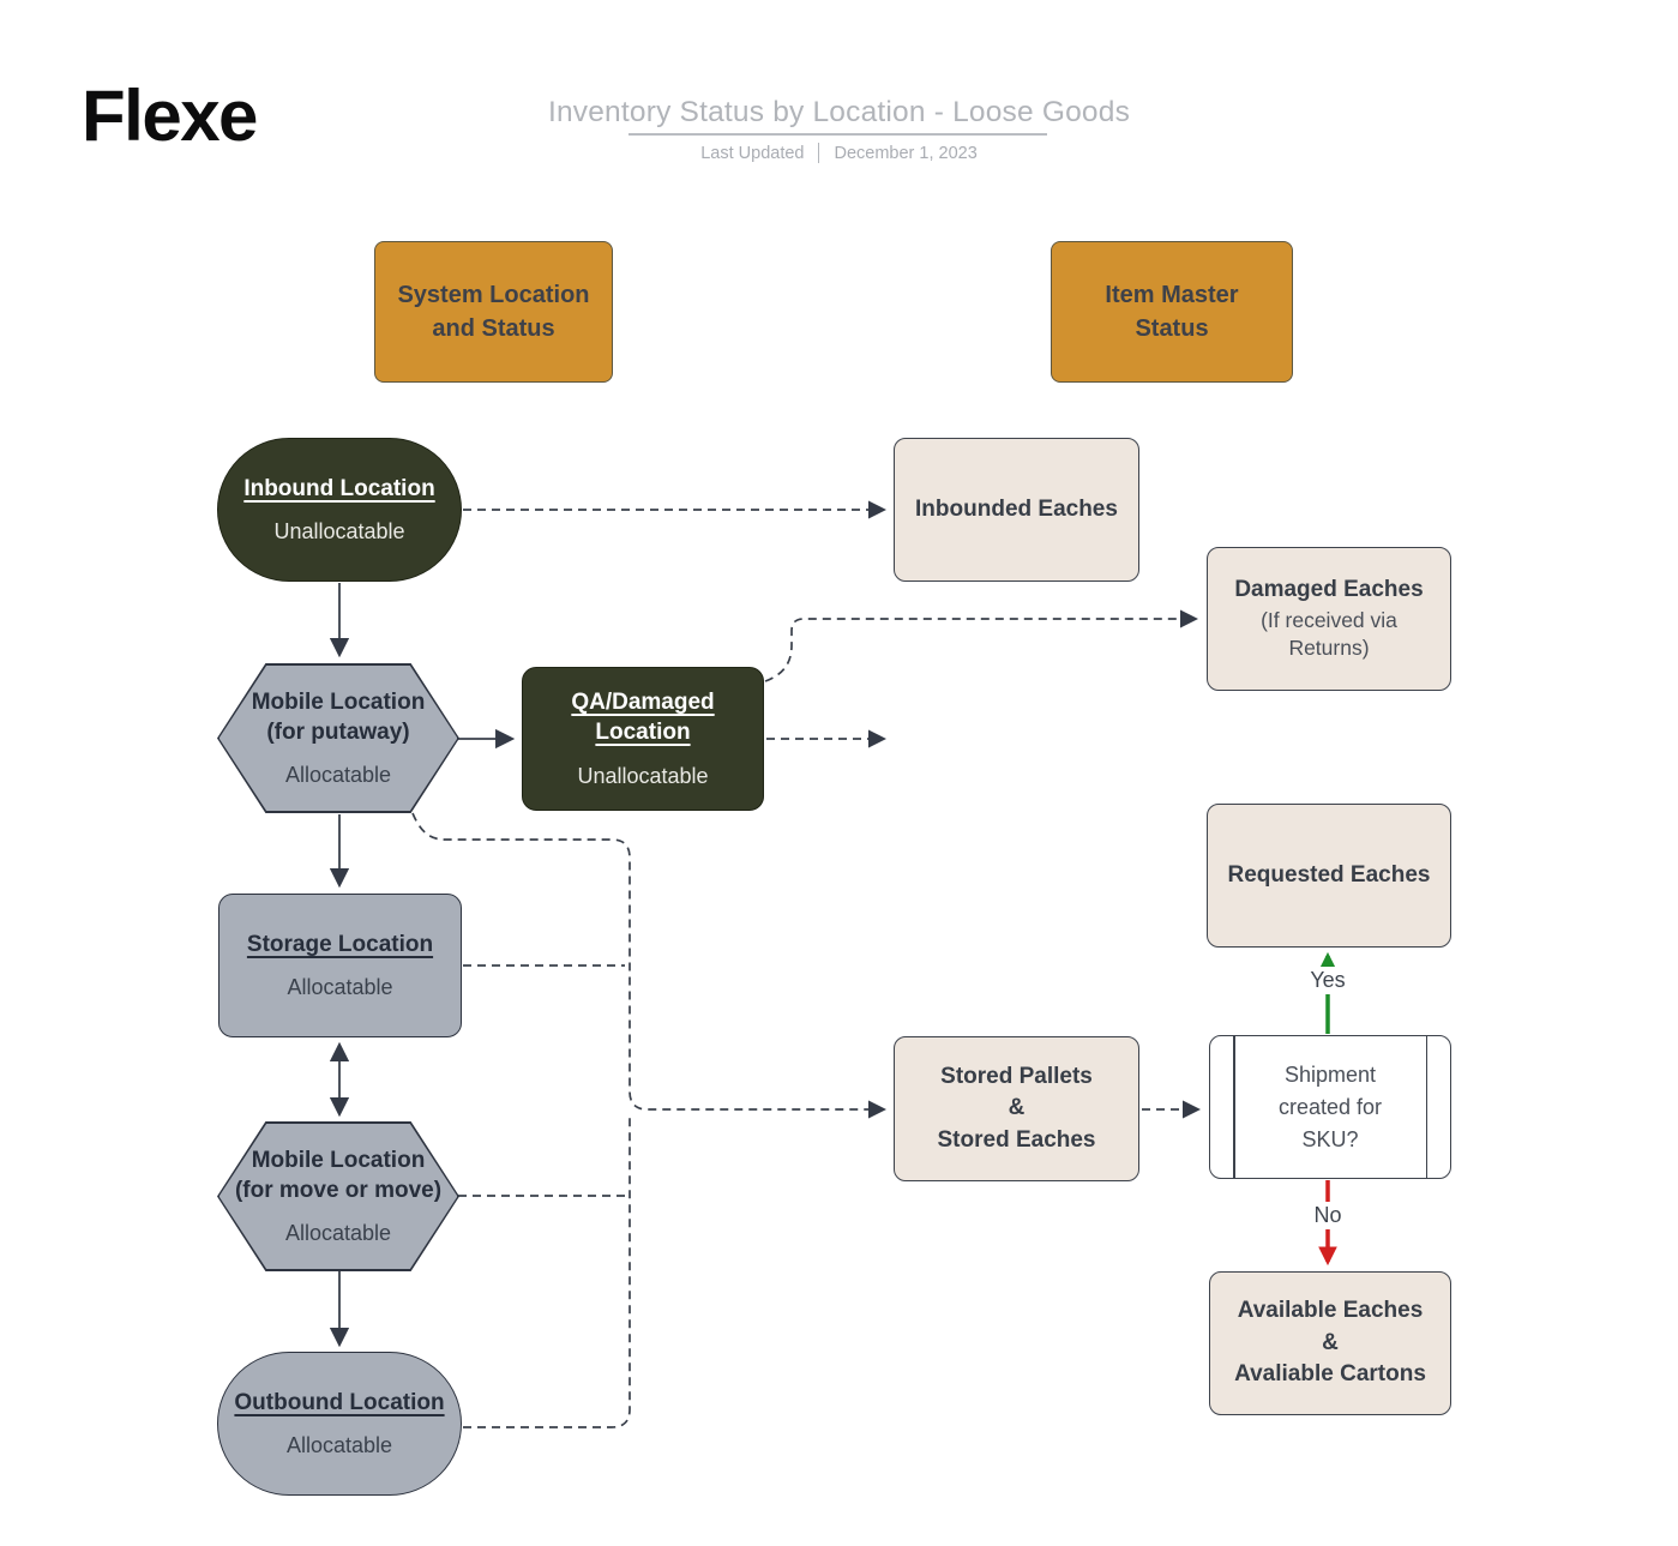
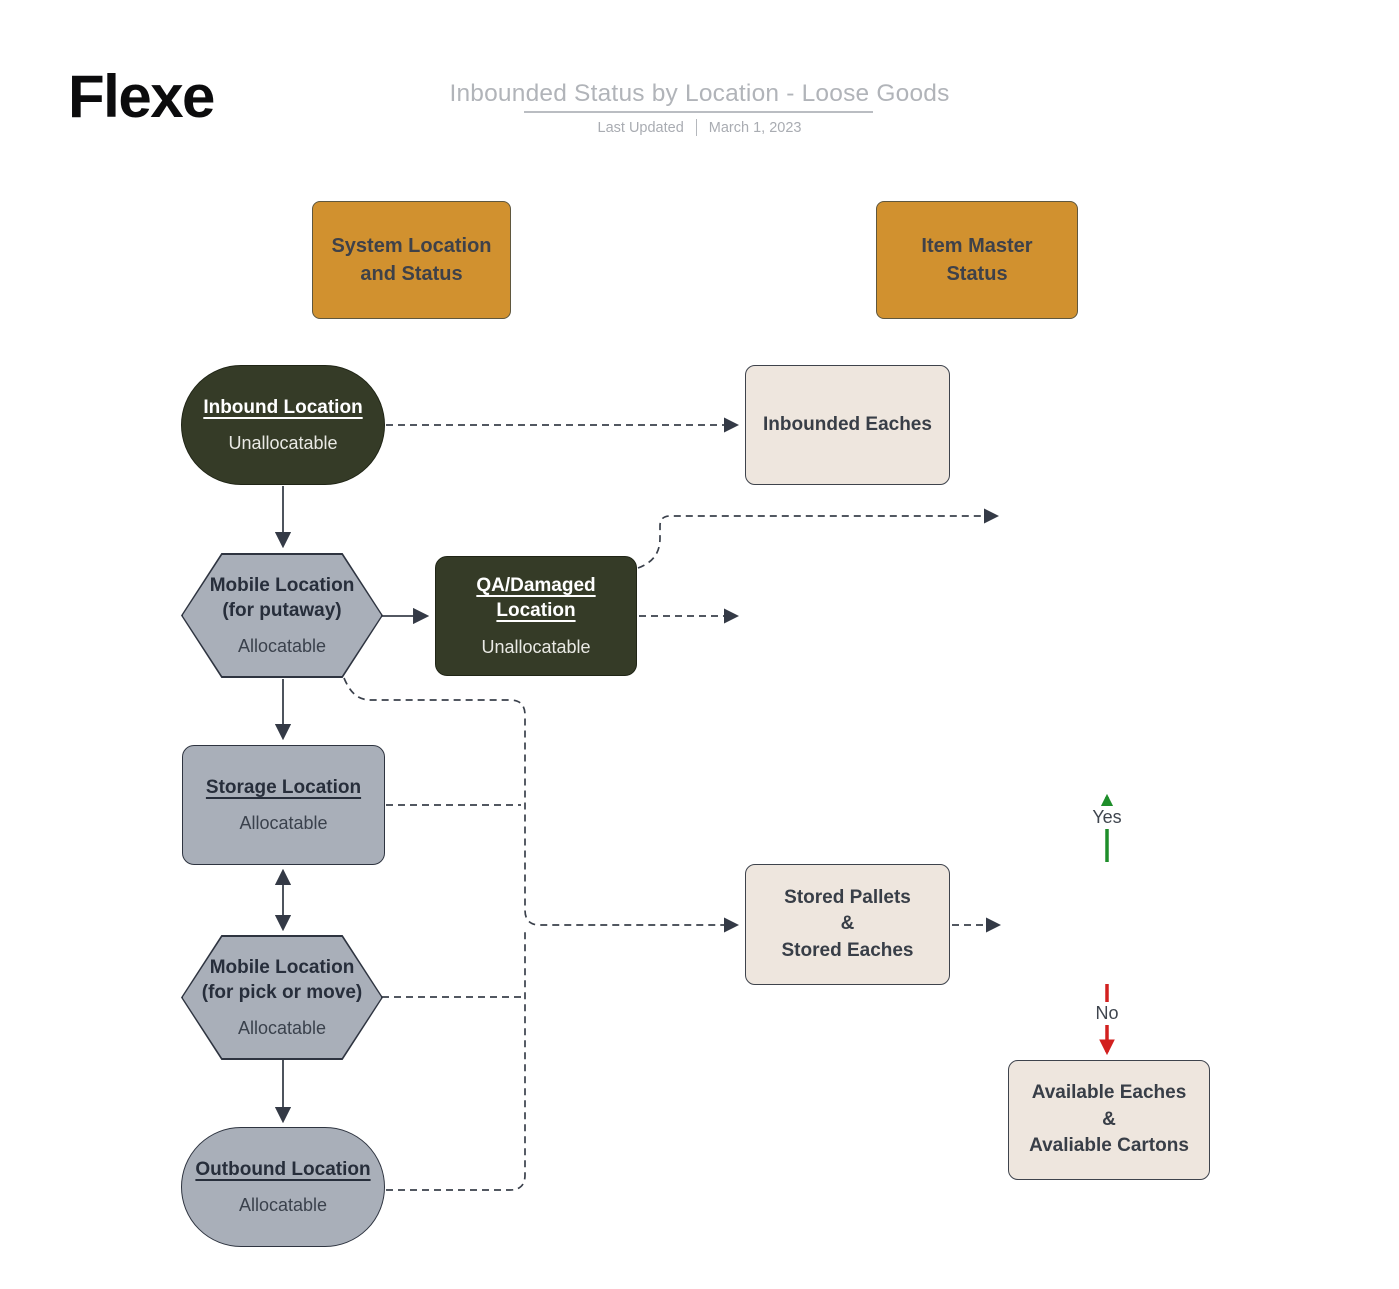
  Flexe
- Inventory Status by Location - Loose Goods
+ Inbounded Status by Location - Loose Goods
  Last Updated
- December 1, 2023
+ March 1, 2023
  System Location and Status
  Item Master Status
  Inbound Location
  Unallocatable
  Mobile Location (for putaway)
  Allocatable
  QA/Damaged Location
  Unallocatable
  Storage Location
  Allocatable
- Mobile Location (for move or move)
+ Mobile Location (for pick or move)
  Allocatable
  Outbound Location
  Allocatable
  Inbounded Eaches
- Damaged Eaches
- (If received via Returns)
- Requested Eaches
  Stored Pallets
  &
  Stored Eaches
- Shipment created for SKU?
  Available Eaches
  &
  Avaliable Cartons
  Yes
  No
